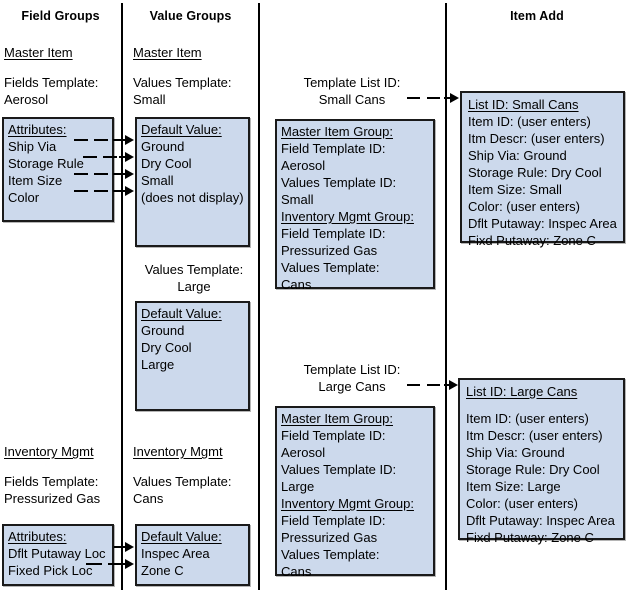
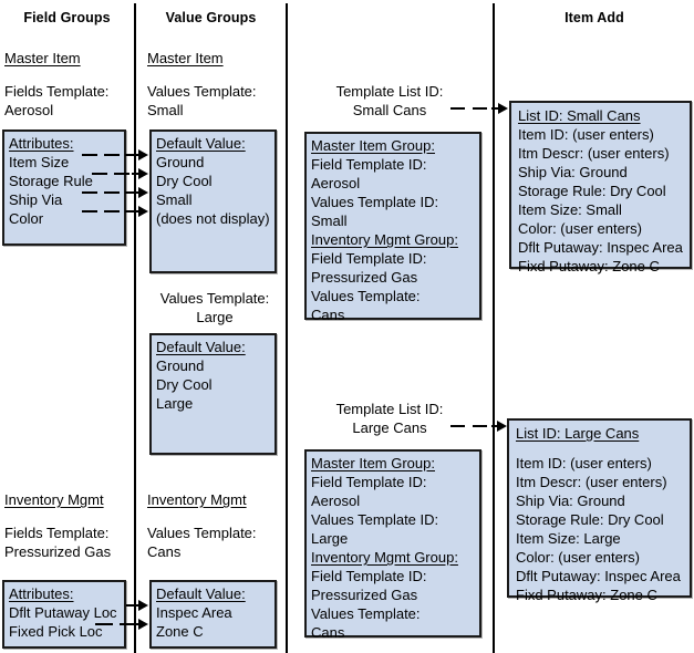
  Field Groups
  Value Groups
  Item Add
  Master Item
  Fields Template:
  Aerosol
  Attributes:
- Ship Via
+ Item Size
  Storage Rule
- Item Size
+ Ship Via
  Color
  Inventory Mgmt
  Fields Template:
  Pressurized Gas
  Attributes:
  Dflt Putaway Loc
  Fixed Pick Loc
  Master Item
  Values Template:
  Small
  Default Value:
  Ground
  Dry Cool
  Small
  (does not display)
  Values Template:
  Large
  Default Value:
  Ground
  Dry Cool
  Large
  Inventory Mgmt
  Values Template:
  Cans
  Default Value:
  Inspec Area
  Zone C
  Template List ID:
  Small Cans
  Master Item Group:
  Field Template ID:
  Aerosol
  Values Template ID:
  Small
  Inventory Mgmt Group:
  Field Template ID:
  Pressurized Gas
  Values Template:
  Cans
  Template List ID:
  Large Cans
  Master Item Group:
  Field Template ID:
  Aerosol
  Values Template ID:
  Large
  Inventory Mgmt Group:
  Field Template ID:
  Pressurized Gas
  Values Template:
  Cans
  List ID: Small Cans
  Item ID: (user enters)
  Itm Descr: (user enters)
  Ship Via: Ground
  Storage Rule: Dry Cool
  Item Size: Small
  Color: (user enters)
  Dflt Putaway: Inspec Area
  Fixd Putaway: Zone C
  List ID: Large Cans
  Item ID: (user enters)
  Itm Descr: (user enters)
  Ship Via: Ground
  Storage Rule: Dry Cool
  Item Size: Large
  Color: (user enters)
  Dflt Putaway: Inspec Area
  Fixd Putaway: Zone C
